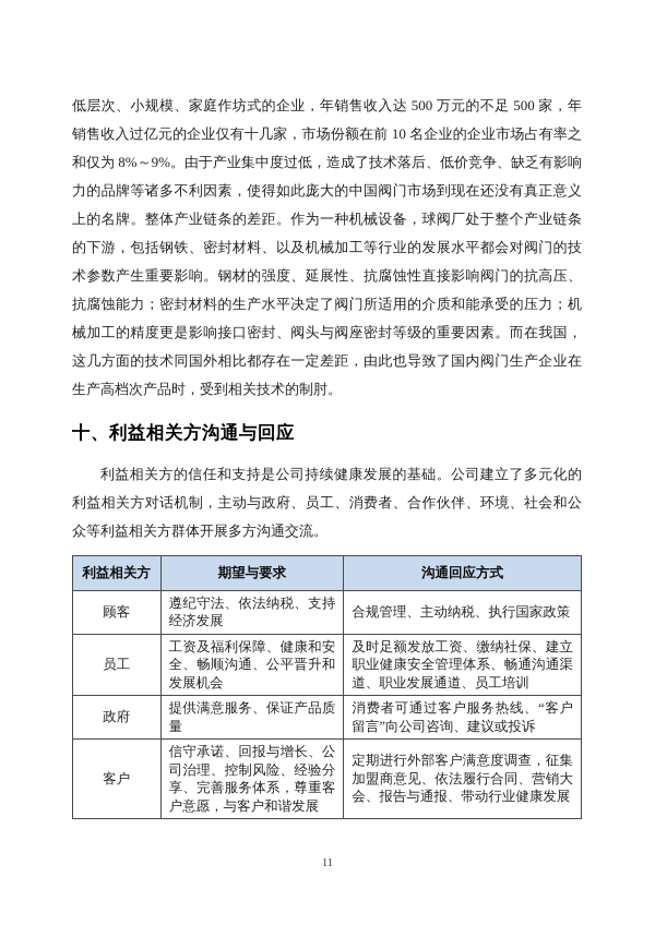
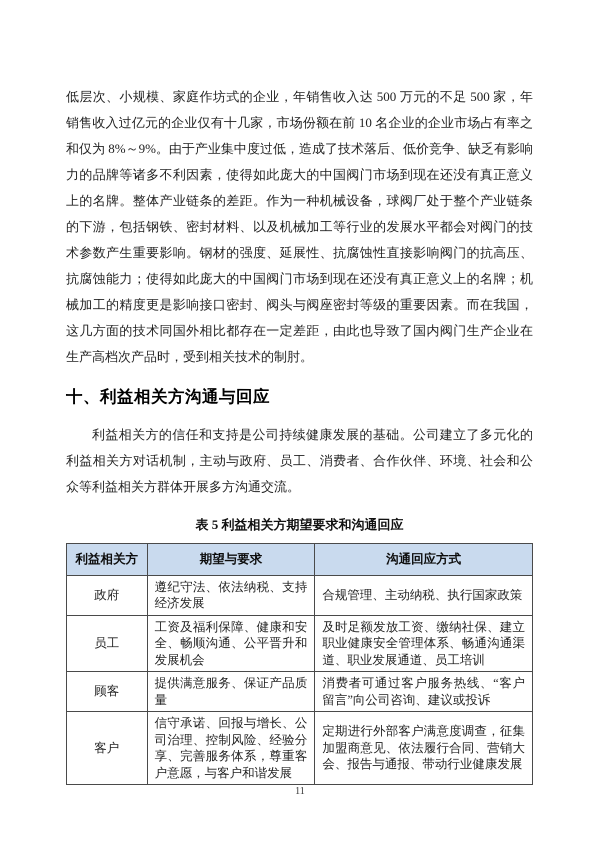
- 低层次、小规模、家庭作坊式的企业，年销售收入达 500 万元的不足 500 家，年销售收入过亿元的企业仅有十几家，市场份额在前 10 名企业的企业市场占有率之和仅为 8%～9%。由于产业集中度过低，造成了技术落后、低价竞争、缺乏有影响力的品牌等诸多不利因素，使得如此庞大的中国阀门市场到现在还没有真正意义上的名牌。整体产业链条的差距。作为一种机械设备，球阀厂处于整个产业链条的下游，包括钢铁、密封材料、以及机械加工等行业的发展水平都会对阀门的技术参数产生重要影响。钢材的强度、延展性、抗腐蚀性直接影响阀门的抗高压、抗腐蚀能力；密封材料的生产水平决定了阀门所适用的介质和能承受的压力；机械加工的精度更是影响接口密封、阀头与阀座密封等级的重要因素。而在我国，这几方面的技术同国外相比都存在一定差距，由此也导致了国内阀门生产企业在生产高档次产品时，受到相关技术的制肘。
+ 低层次、小规模、家庭作坊式的企业，年销售收入达 500 万元的不足 500 家，年销售收入过亿元的企业仅有十几家，市场份额在前 10 名企业的企业市场占有率之和仅为 8%～9%。由于产业集中度过低，造成了技术落后、低价竞争、缺乏有影响力的品牌等诸多不利因素，使得如此庞大的中国阀门市场到现在还没有真正意义上的名牌。整体产业链条的差距。作为一种机械设备，球阀厂处于整个产业链条的下游，包括钢铁、密封材料、以及机械加工等行业的发展水平都会对阀门的技术参数产生重要影响。钢材的强度、延展性、抗腐蚀性直接影响阀门的抗高压、抗腐蚀能力；使得如此庞大的中国阀门市场到现在还没有真正意义上的名牌；机械加工的精度更是影响接口密封、阀头与阀座密封等级的重要因素。而在我国，这几方面的技术同国外相比都存在一定差距，由此也导致了国内阀门生产企业在生产高档次产品时，受到相关技术的制肘。
  十、利益相关方沟通与回应
  利益相关方的信任和支持是公司持续健康发展的基础。公司建立了多元化的利益相关方对话机制，主动与政府、员工、消费者、合作伙伴、环境、社会和公众等利益相关方群体开展多方沟通交流。
+ 表 5 利益相关方期望要求和沟通回应
  利益相关方	期望与要求	沟通回应方式
- 顾客	遵纪守法、依法纳税、支持经济发展	合规管理、主动纳税、执行国家政策
+ 政府	遵纪守法、依法纳税、支持经济发展	合规管理、主动纳税、执行国家政策
  员工	工资及福利保障、健康和安全、畅顺沟通、公平晋升和发展机会	及时足额发放工资、缴纳社保、建立职业健康安全管理体系、畅通沟通渠道、职业发展通道、员工培训
- 政府	提供满意服务、保证产品质量	消费者可通过客户服务热线、“客户留言”向公司咨询、建议或投诉
+ 顾客	提供满意服务、保证产品质量	消费者可通过客户服务热线、“客户留言”向公司咨询、建议或投诉
  客户	信守承诺、回报与增长、公司治理、控制风险、经验分享、完善服务体系，尊重客户意愿，与客户和谐发展	定期进行外部客户满意度调查，征集加盟商意见、依法履行合同、营销大会、报告与通报、带动行业健康发展
  11
